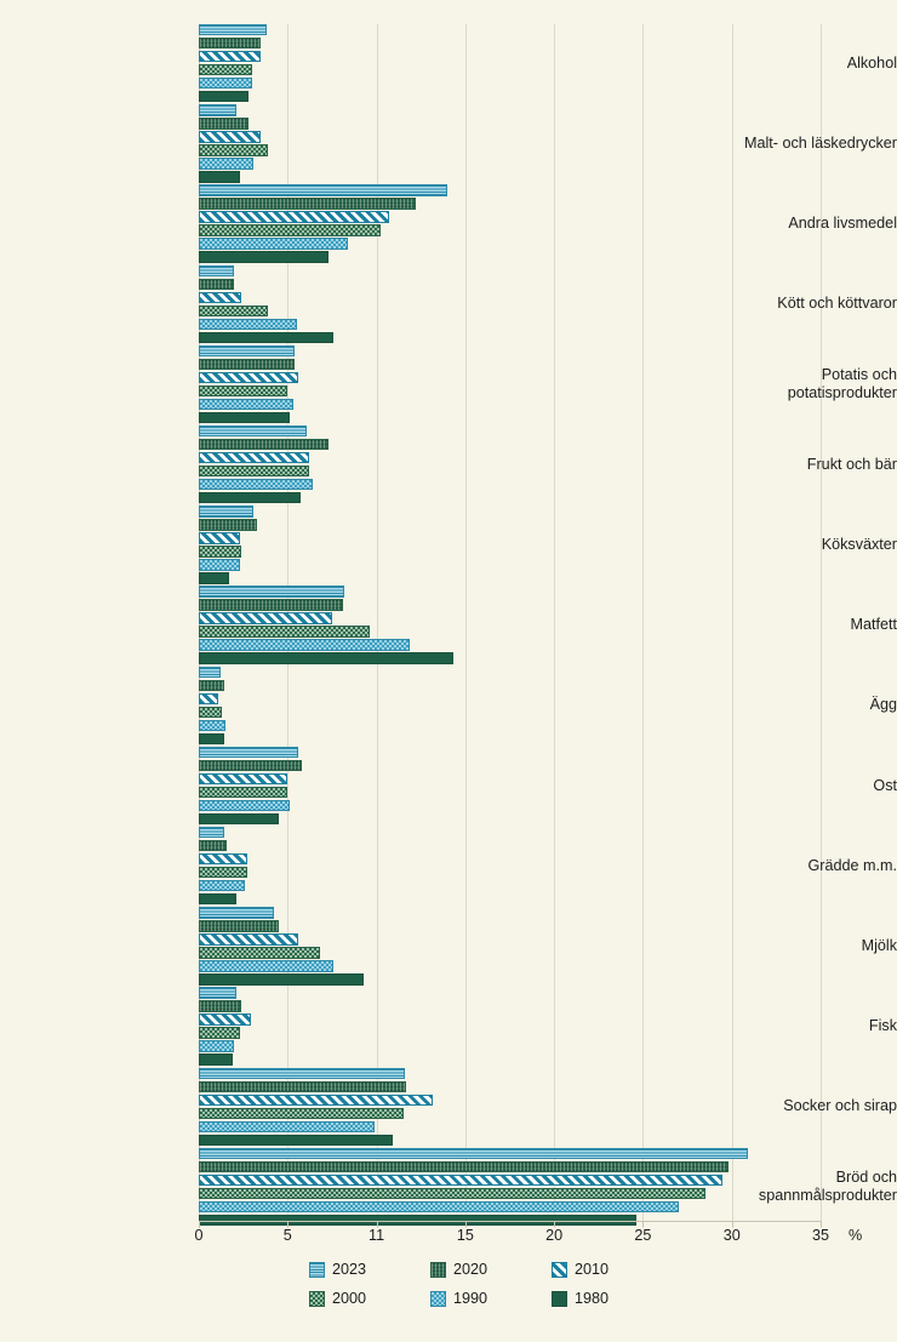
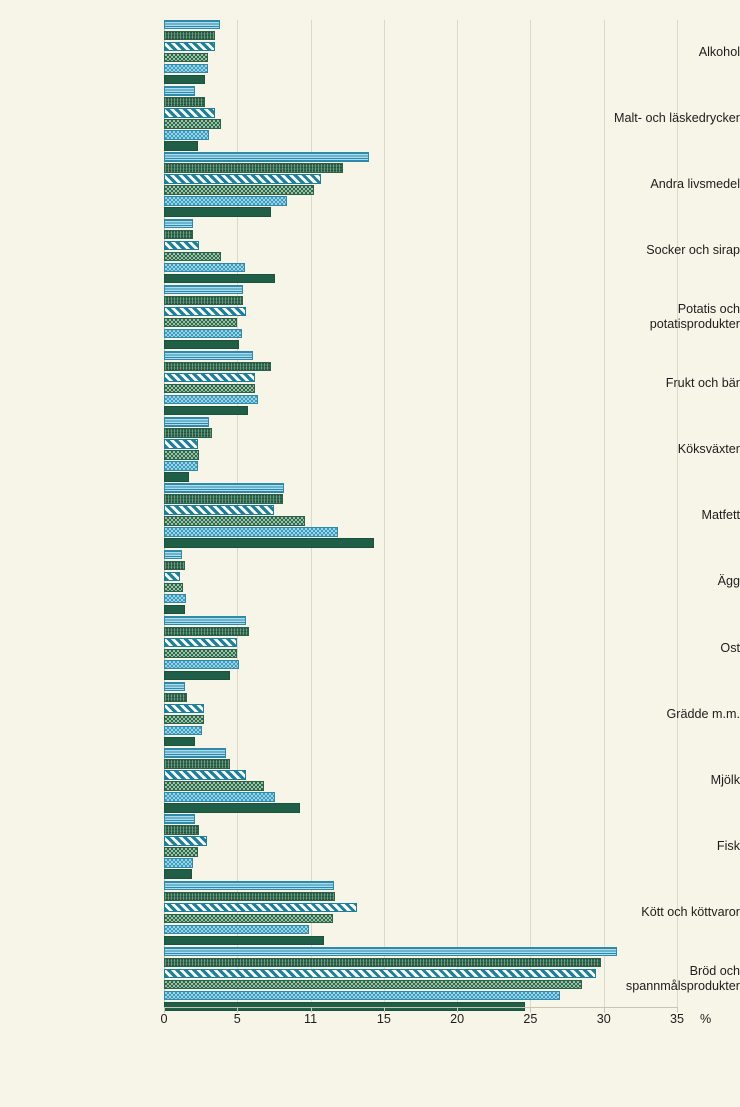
  Alkohol
  Malt- och läskedrycker
  Andra livsmedel
- Kött och köttvaror
+ Socker och sirap
  Potatis och
  potatisprodukter
  Frukt och bär
  Köksväxter
  Matfett
  Ägg
  Ost
  Grädde m.m.
  Mjölk
  Fisk
- Socker och sirap
+ Kött och köttvaror
  Bröd och
  spannmålsprodukter
  0
  5
  11
  15
  20
  25
  30
  35
  %
- 2023
- 2020
- 2010
- 2000
- 1990
- 1980
